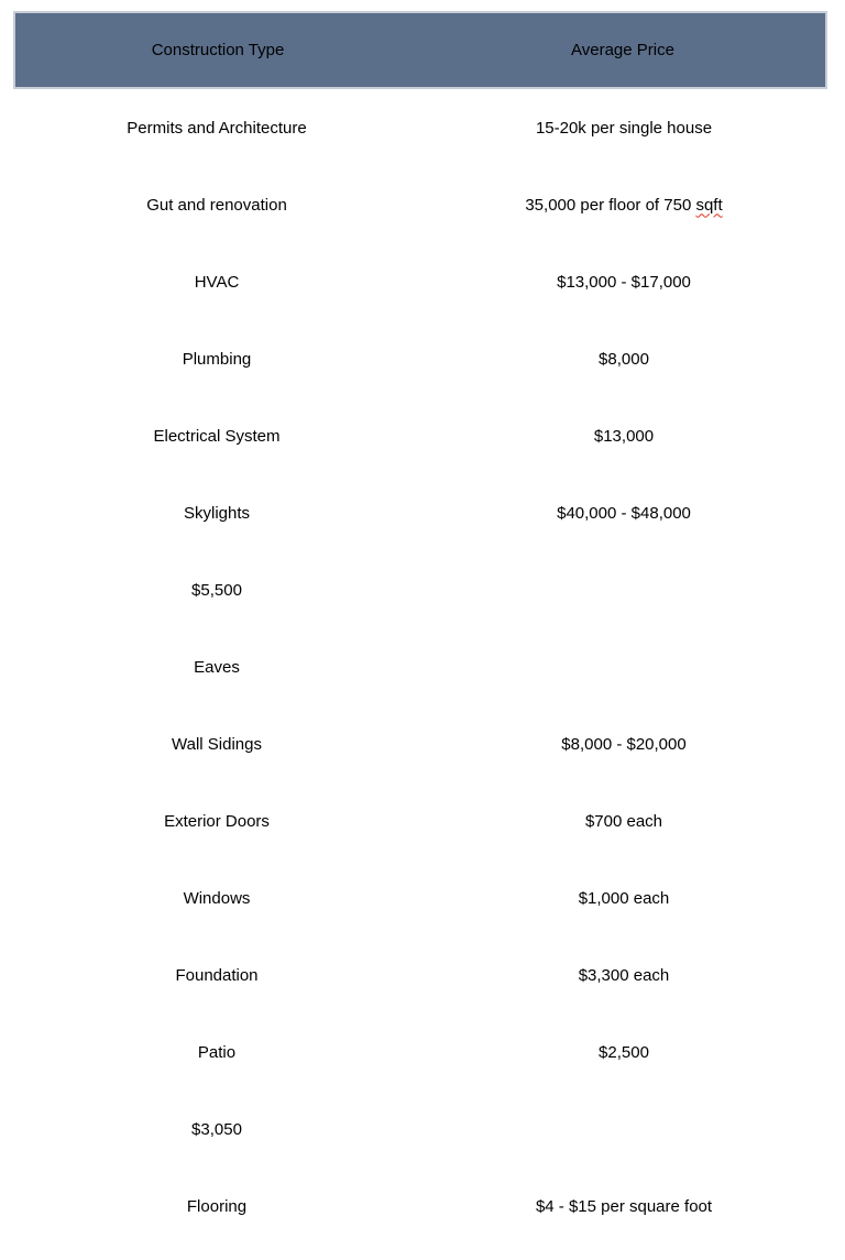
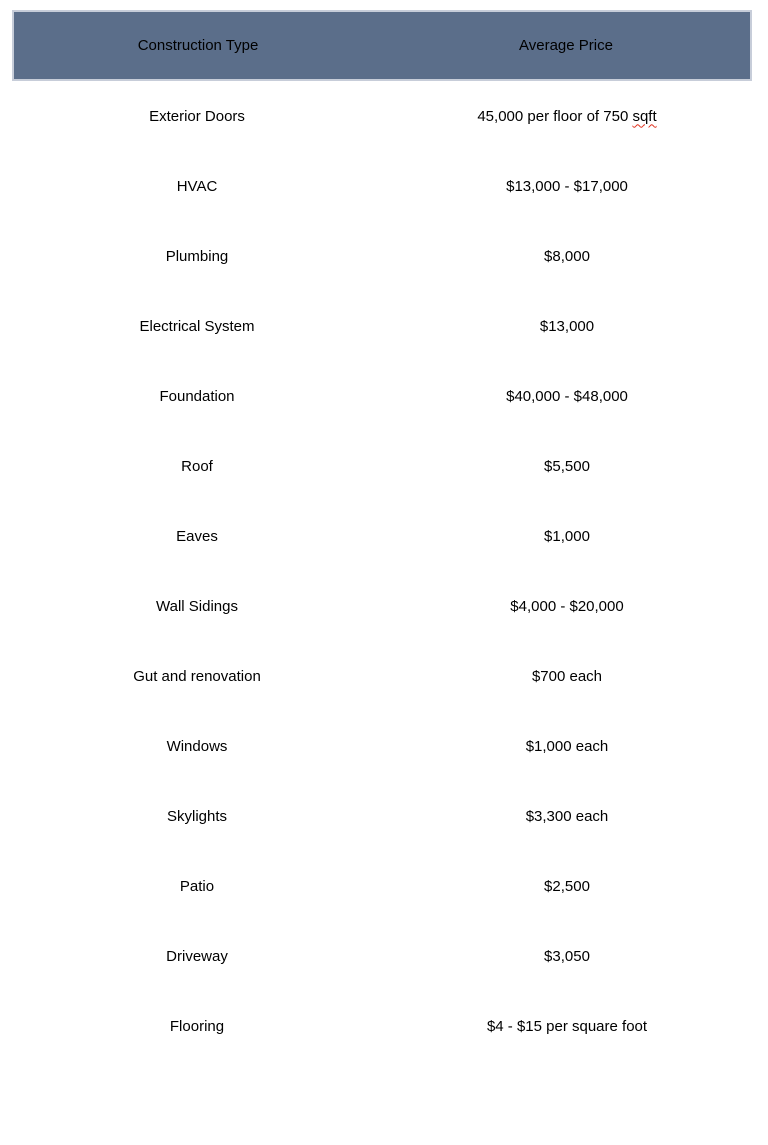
  Construction Type
  Average Price
- Permits and Architecture
- 15-20k per single house
- Gut and renovation
+ Exterior Doors
- 35,000 per floor of 750 sqft
+ 45,000 per floor of 750 sqft
  HVAC
  $13,000 - $17,000
  Plumbing
  $8,000
  Electrical System
  $13,000
- Skylights
+ Foundation
  $40,000 - $48,000
+ Roof
  $5,500
  Eaves
+ $1,000
  Wall Sidings
- $8,000 - $20,000
+ $4,000 - $20,000
- Exterior Doors
+ Gut and renovation
  $700 each
  Windows
  $1,000 each
- Foundation
+ Skylights
  $3,300 each
  Patio
  $2,500
+ Driveway
  $3,050
  Flooring
  $4 - $15 per square foot
